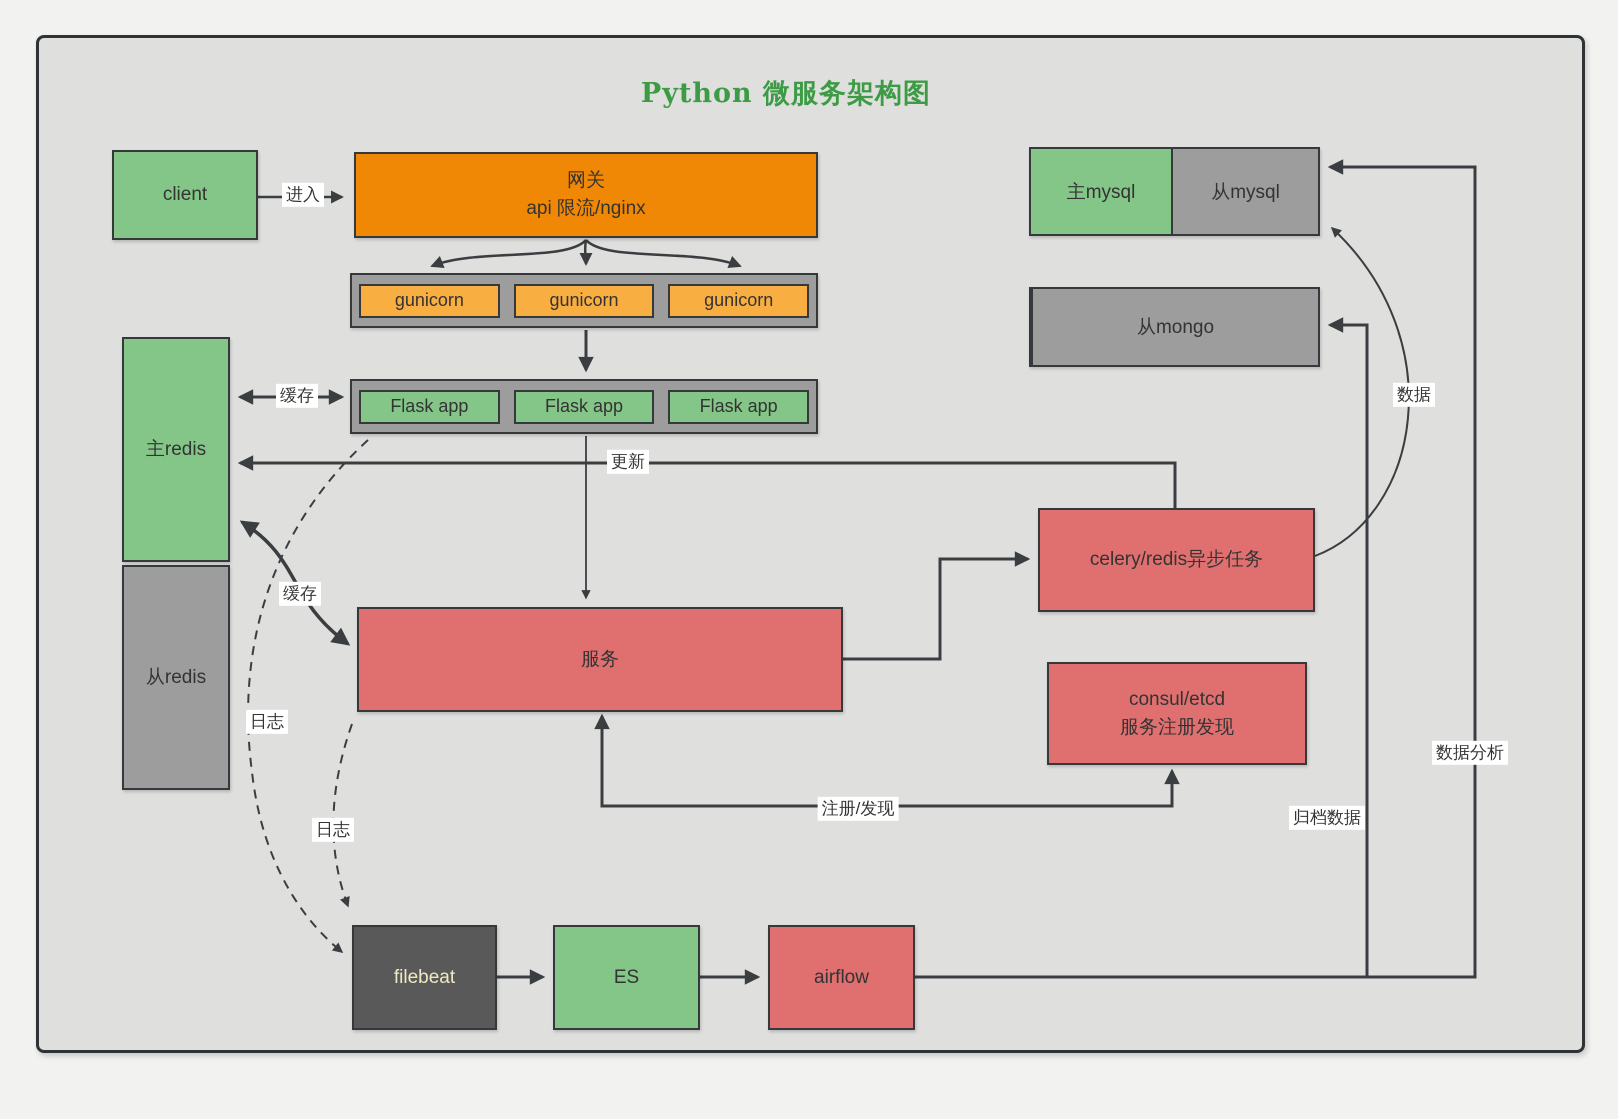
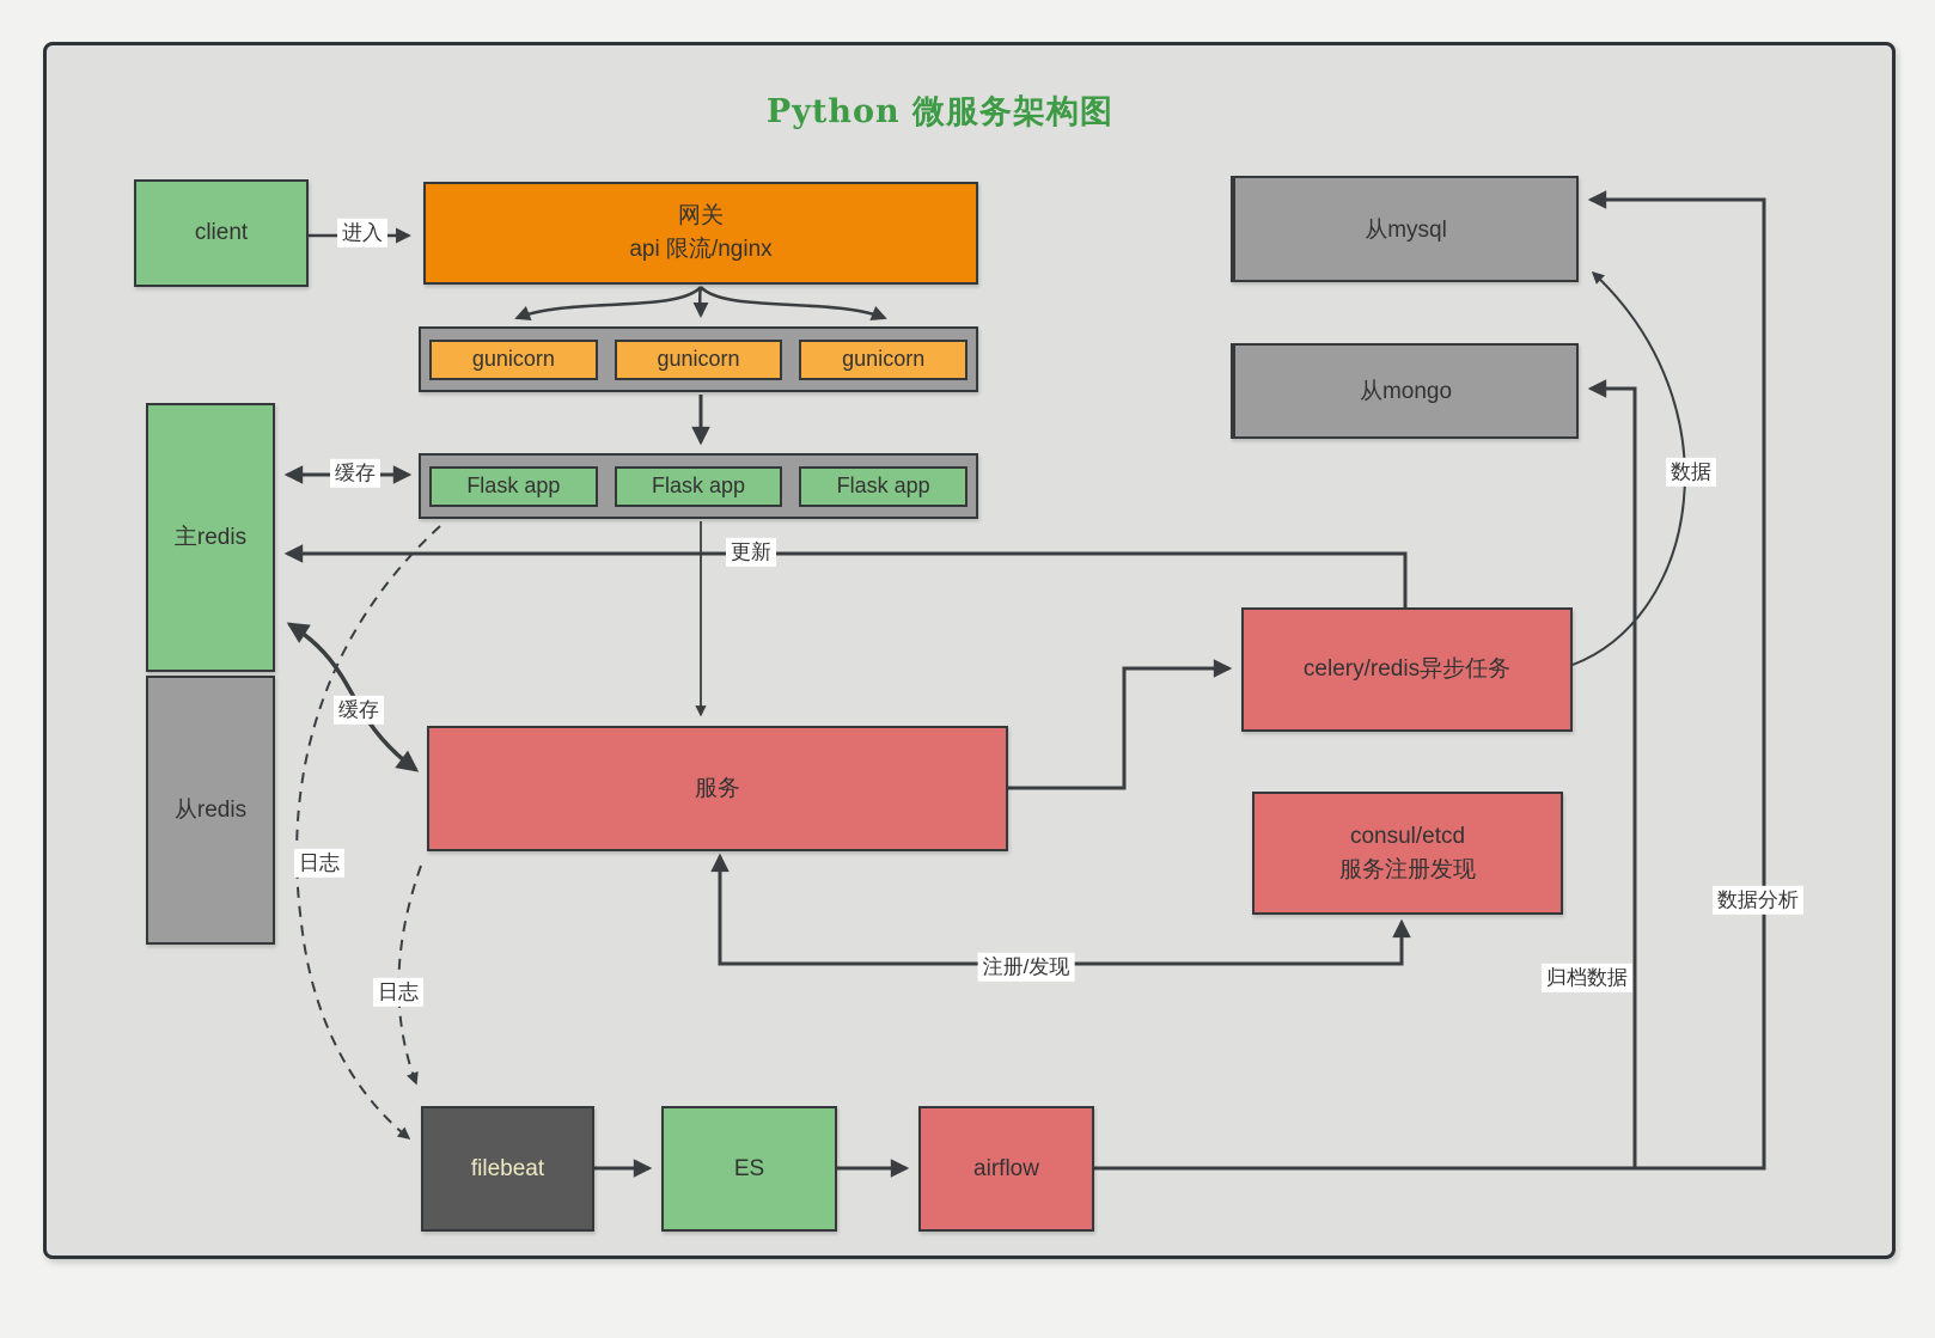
  Python 微服务架构图
  client
  网关
  api 限流/nginx
  gunicorn
  gunicorn
  gunicorn
  Flask app
  Flask app
  Flask app
  主redis
  从redis
  服务
  celery/redis异步任务
  consul/etcd
  服务注册发现
- 主mysql
  从mysql
  从mongo
  filebeat
  ES
  airflow
  进入
  缓存
  更新
  缓存
  日志
  日志
  注册/发现
  数据
  数据分析
  归档数据
